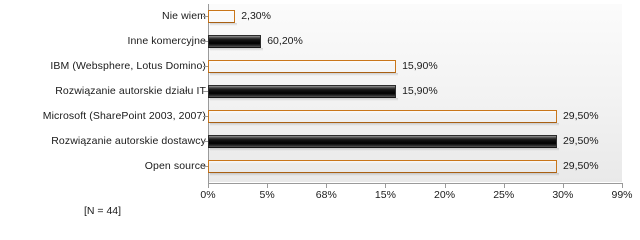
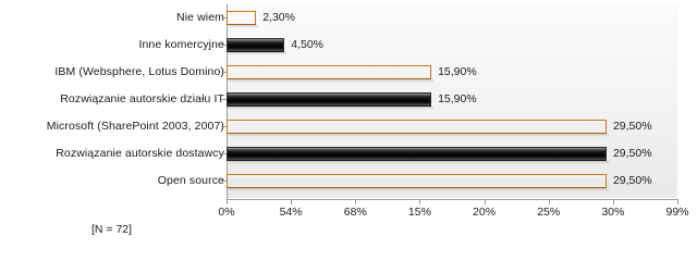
  Nie wiem
  2,30%
  Inne komercyjn
- 60,20%
+ 4,50%
  IBM (Websphere, Lotus Domino
  15,90%
  Rozwiązanie autorskie działu I
  15,90%
  Microsoft (SharePoint 2003, 2007
  29,50%
  Rozwiązanie autorskie dostawc
  29,50%
  Open sourc
  29,50%
  0%
- 5%
+ 54%
  68%
  15%
  20%
  25%
  30%
  99%
- [N = 44]
+ [N = 72]
